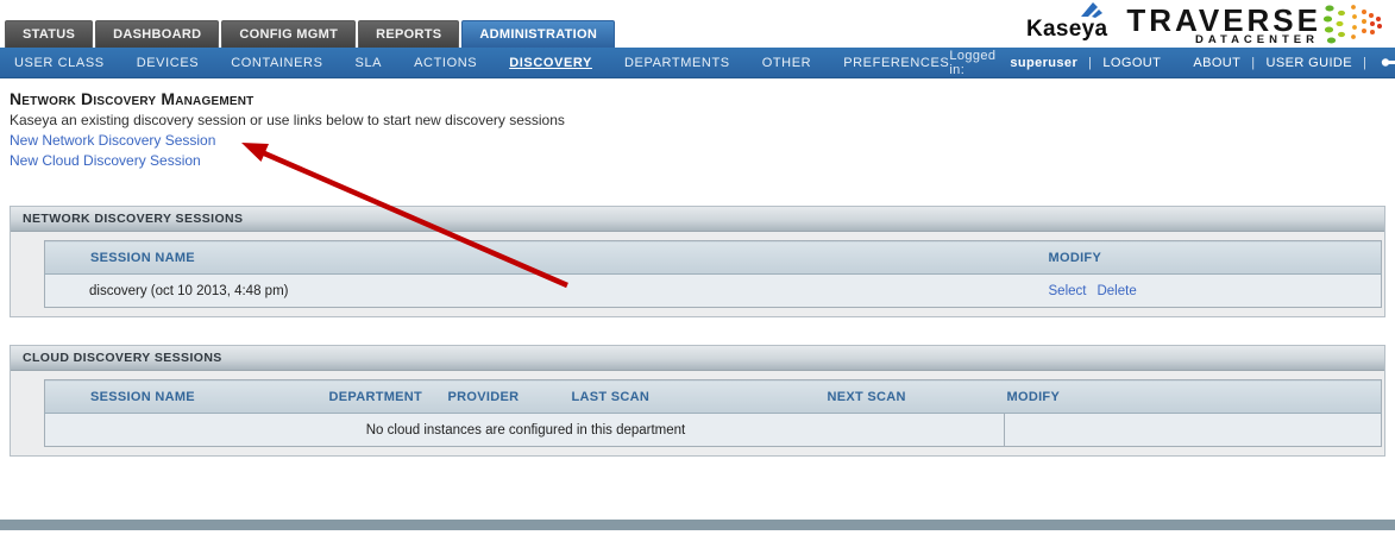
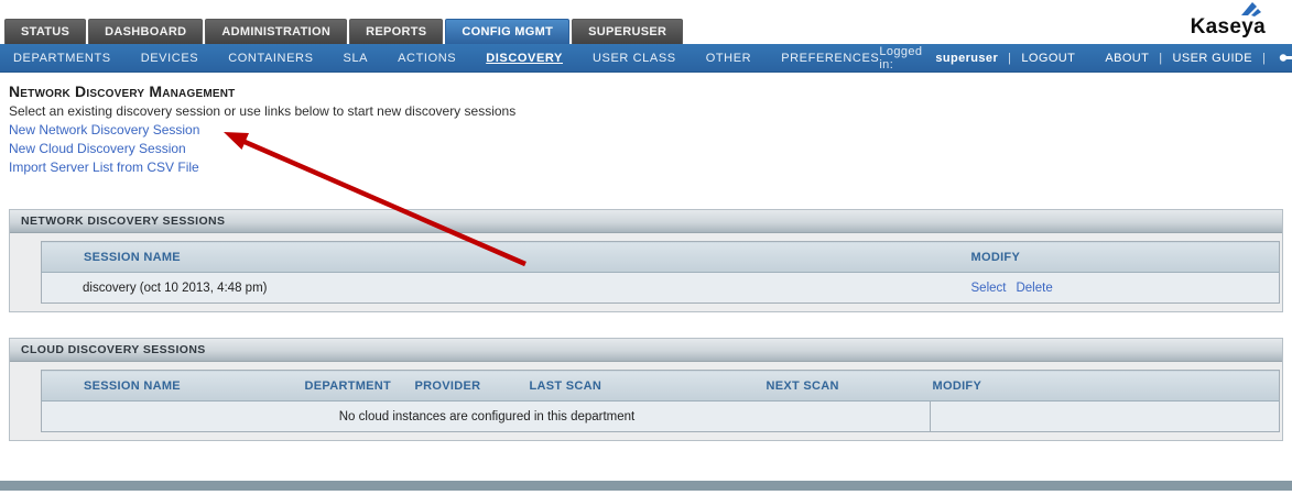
  STATUS
  DASHBOARD
- CONFIG MGMT
+ ADMINISTRATION
  REPORTS
- ADMINISTRATION
+ CONFIG MGMT
+ SUPERUSER
  Kaseya
- TRAVERSE
- DATACENTER
- USER CLASS
+ DEPARTMENTS
  DEVICES
  CONTAINERS
  SLA
  ACTIONS
  DISCOVERY
- DEPARTMENTS
+ USER CLASS
  OTHER
  PREFERENCES
  Logged in:
  superuser
  |
  LOGOUT
  ABOUT
  |
  USER GUIDE
  |
  Network Discovery Management
- Kaseya an existing discovery session or use links below to start new discovery sessions
+ Select an existing discovery session or use links below to start new discovery sessions
  New Network Discovery Session
  New Cloud Discovery Session
+ Import Server List from CSV File
  NETWORK DISCOVERY SESSIONS
  SESSION NAME	MODIFY
  discovery (oct 10 2013, 4:48 pm)	Select Delete
  CLOUD DISCOVERY SESSIONS
  SESSION NAME	DEPARTMENT	PROVIDER	LAST SCAN	NEXT SCAN	MODIFY
  No cloud instances are configured in this department
